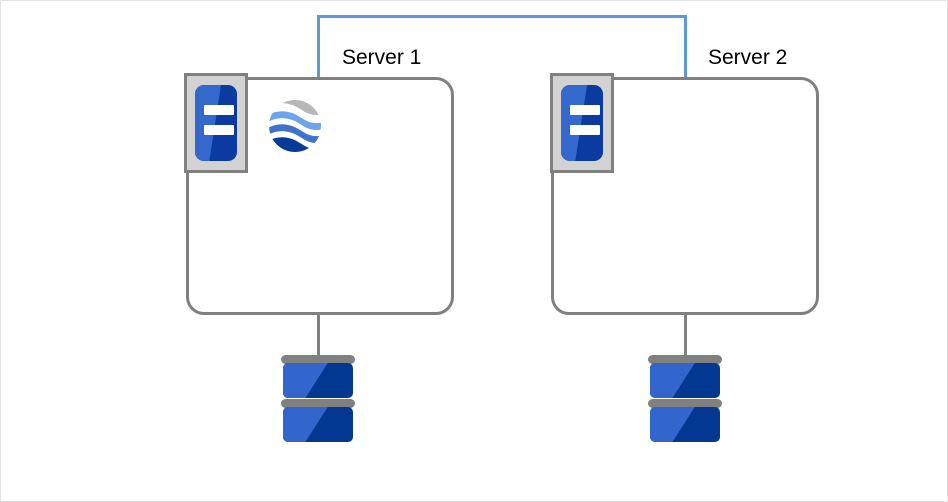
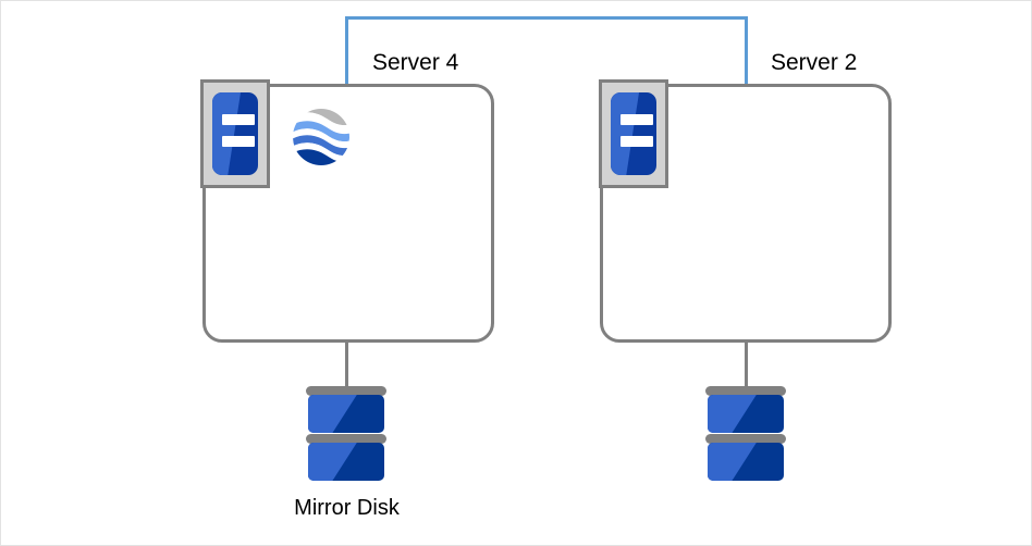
- Server 1
+ Server 4
+ Mirror Disk
  Server 2
